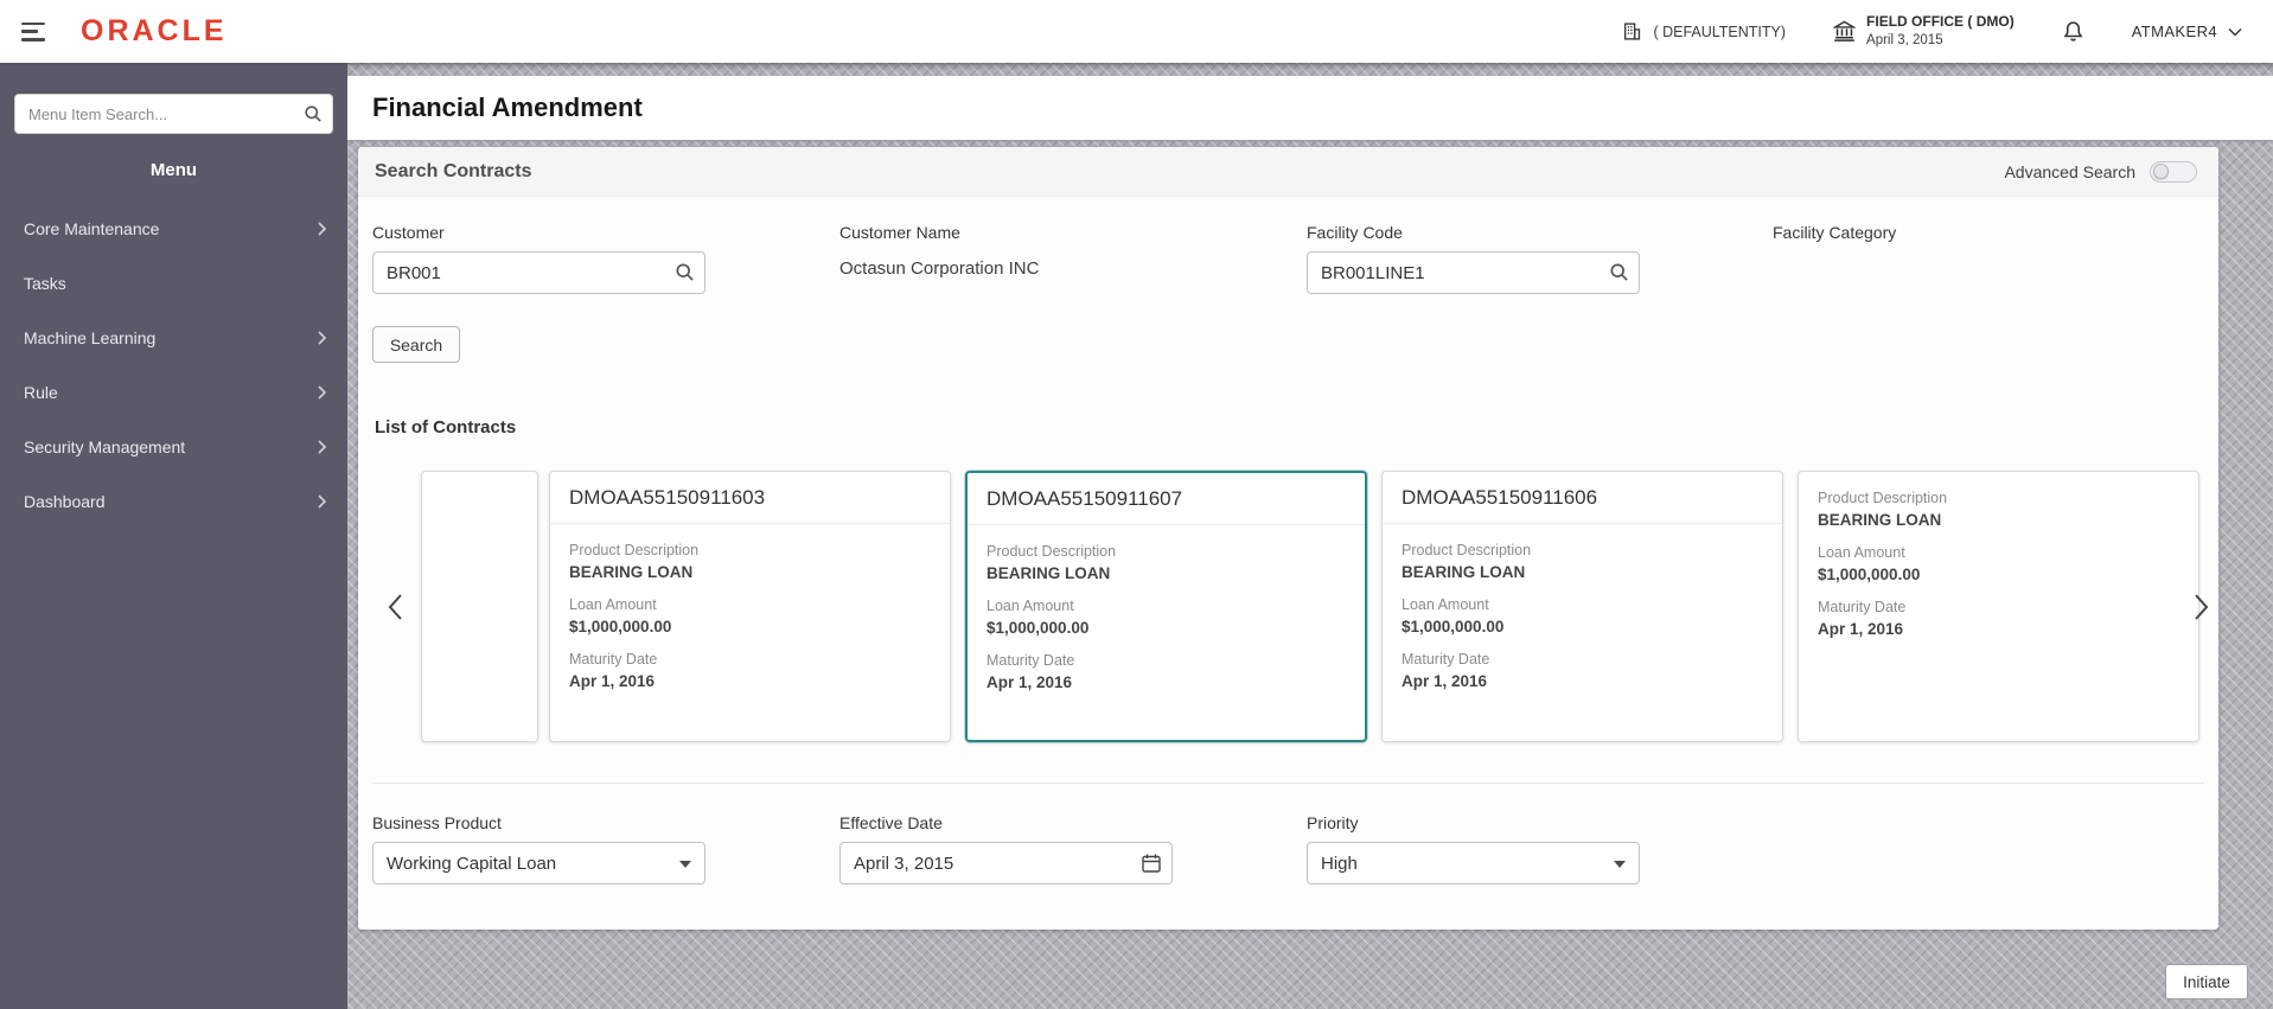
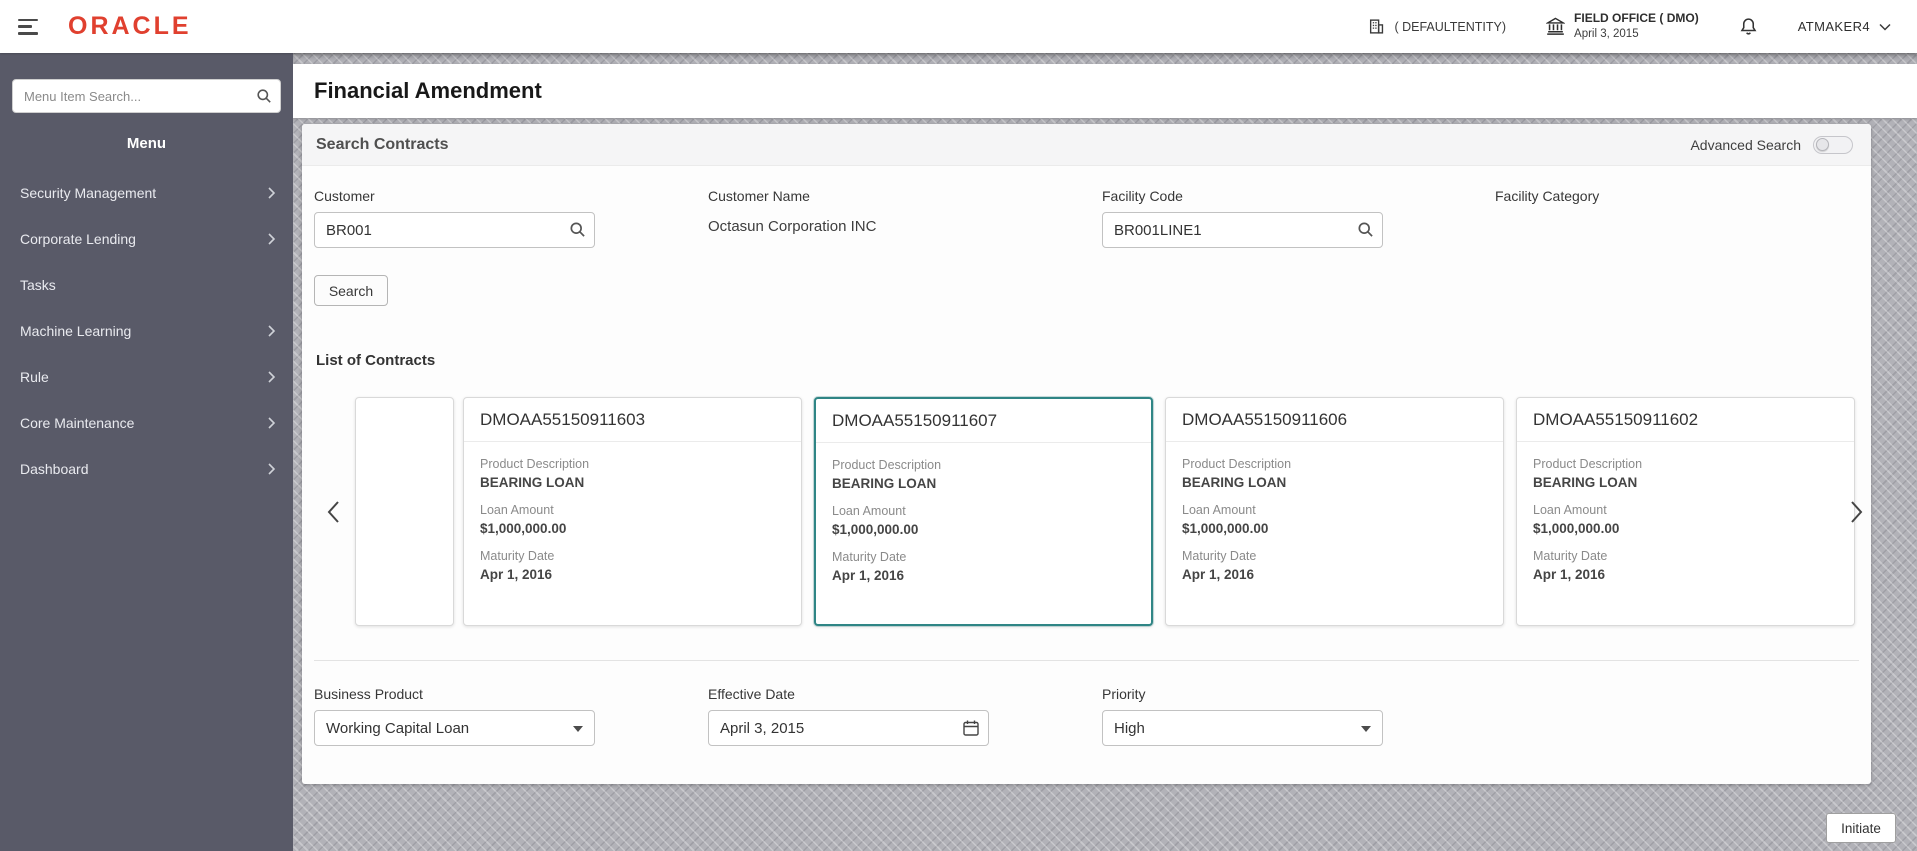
  ORACLE
  ( DEFAULTENTITY)
  FIELD OFFICE ( DMO)
  April 3, 2015
  ATMAKER4
  Menu Item Search...
  Menu
- Core Maintenance
+ Security Management
+ Corporate Lending
  Tasks
  Machine Learning
  Rule
- Security Management
+ Core Maintenance
  Dashboard
  Financial Amendment
  Search Contracts
  Advanced Search
  Customer
  BR001
  Customer Name
  Octasun Corporation INC
  Facility Code
  BR001LINE1
  Facility Category
  Search
  List of Contracts
  DMOAA55150911603
  Product Description
  BEARING LOAN
  Loan Amount
  $1,000,000.00
  Maturity Date
  Apr 1, 2016
  DMOAA55150911607
  Product Description
  BEARING LOAN
  Loan Amount
  $1,000,000.00
  Maturity Date
  Apr 1, 2016
  DMOAA55150911606
  Product Description
  BEARING LOAN
  Loan Amount
  $1,000,000.00
  Maturity Date
  Apr 1, 2016
+ DMOAA55150911602
  Product Description
  BEARING LOAN
  Loan Amount
  $1,000,000.00
  Maturity Date
  Apr 1, 2016
  Business Product
  Working Capital Loan
  Effective Date
  April 3, 2015
  Priority
  High
  Initiate
